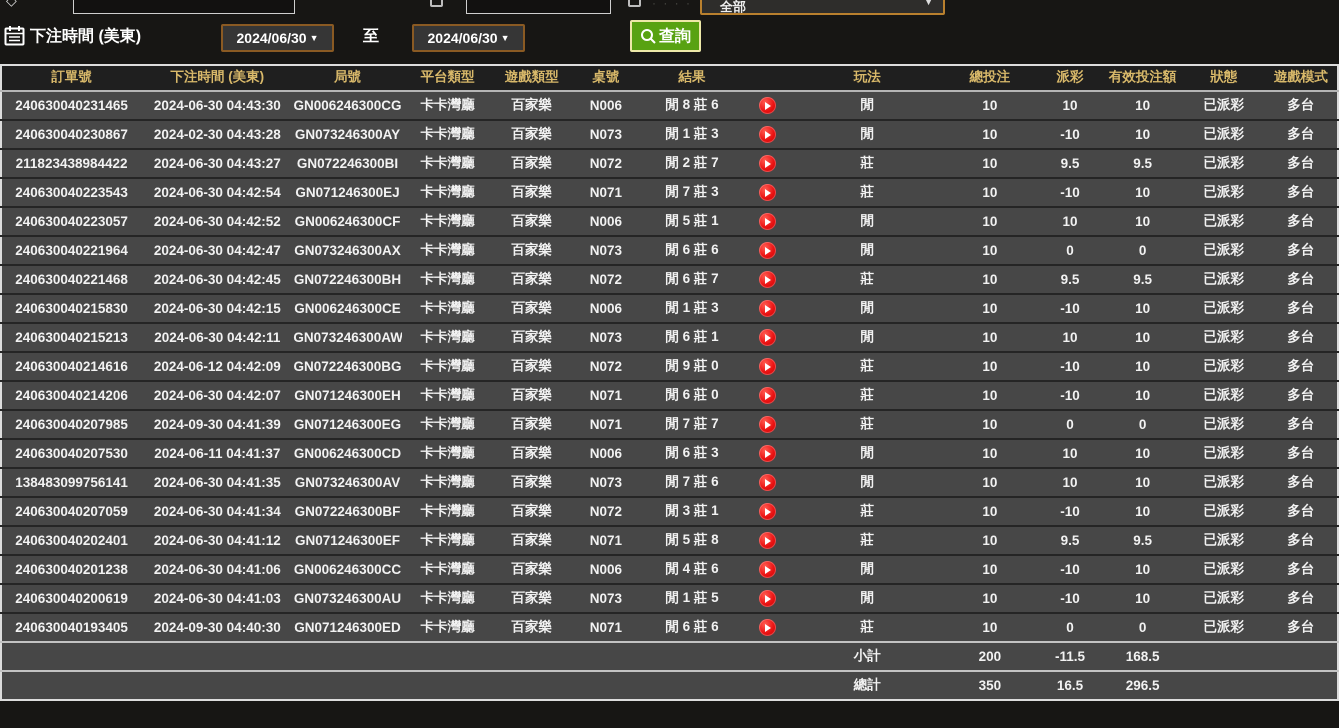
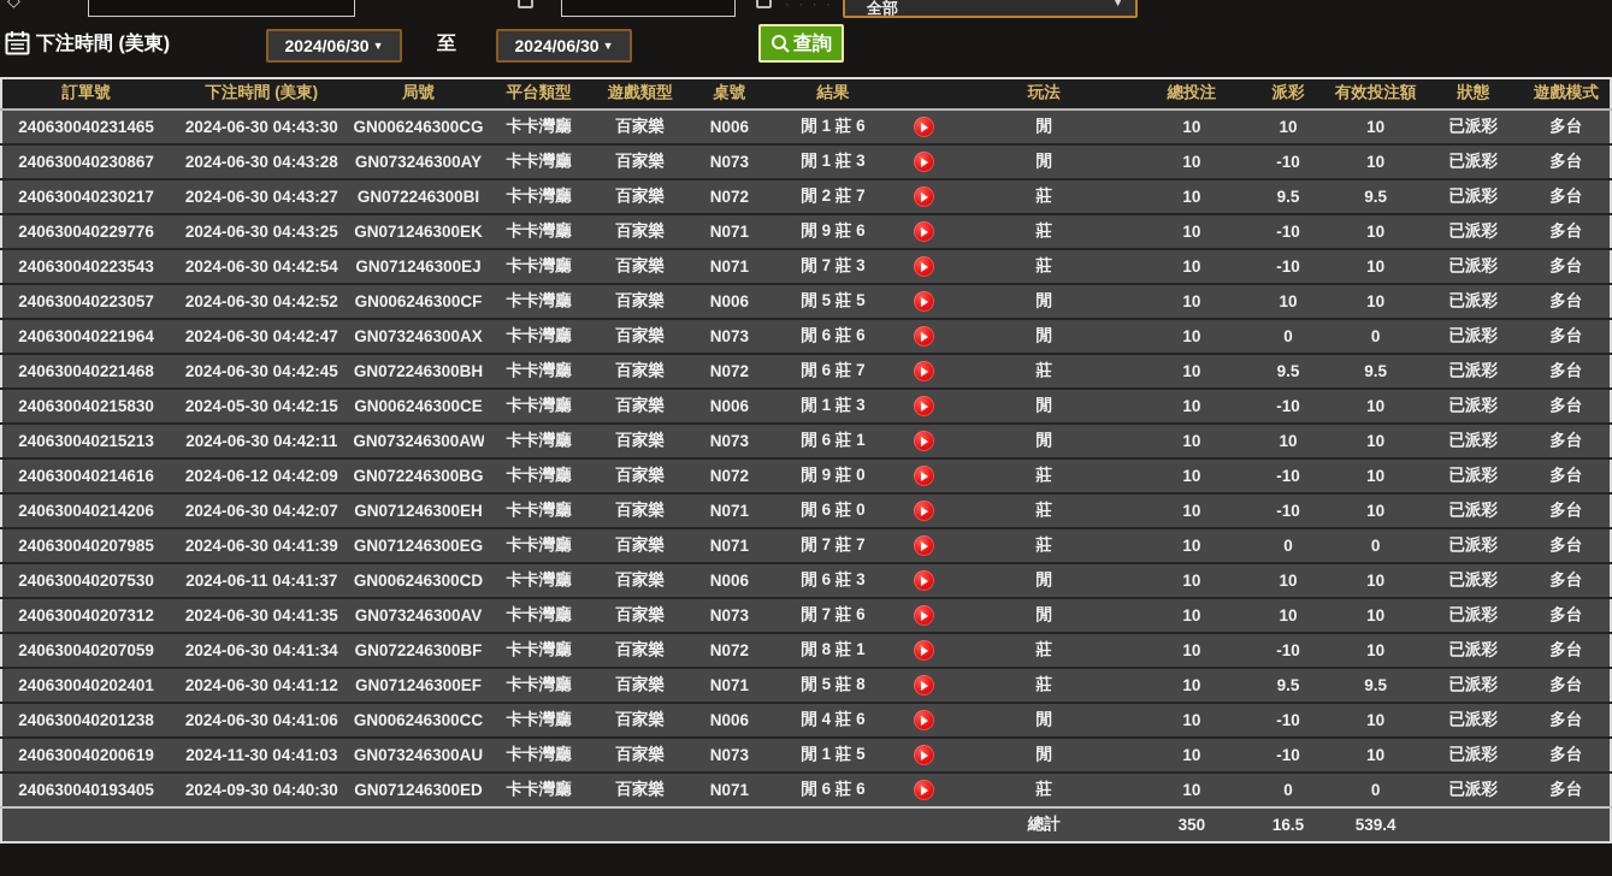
  ◇
  · · · ·
  全部
  ▼
  下注時間 (美東)
  2024/06/30 ▼
  至
  2024/06/30 ▼
  查詢
  訂單號	下注時間 (美東)	局號	平台類型	遊戲類型	桌號	結果		玩法	總投注	派彩	有效投注額	狀態	遊戲模式
- 240630040231465	2024-06-30 04:43:30	GN006246300CG	卡卡灣廳	百家樂	N006	閒 8 莊 6		閒	10	10	10	已派彩	多台
+ 240630040231465	2024-06-30 04:43:30	GN006246300CG	卡卡灣廳	百家樂	N006	閒 1 莊 6		閒	10	10	10	已派彩	多台
- 240630040230867	2024-02-30 04:43:28	GN073246300AY	卡卡灣廳	百家樂	N073	閒 1 莊 3		閒	10	-10	10	已派彩	多台
+ 240630040230867	2024-06-30 04:43:28	GN073246300AY	卡卡灣廳	百家樂	N073	閒 1 莊 3		閒	10	-10	10	已派彩	多台
- 211823438984422	2024-06-30 04:43:27	GN072246300BI	卡卡灣廳	百家樂	N072	閒 2 莊 7		莊	10	9.5	9.5	已派彩	多台
+ 240630040230217	2024-06-30 04:43:27	GN072246300BI	卡卡灣廳	百家樂	N072	閒 2 莊 7		莊	10	9.5	9.5	已派彩	多台
+ 240630040229776	2024-06-30 04:43:25	GN071246300EK	卡卡灣廳	百家樂	N071	閒 9 莊 6		莊	10	-10	10	已派彩	多台
  240630040223543	2024-06-30 04:42:54	GN071246300EJ	卡卡灣廳	百家樂	N071	閒 7 莊 3		莊	10	-10	10	已派彩	多台
- 240630040223057	2024-06-30 04:42:52	GN006246300CF	卡卡灣廳	百家樂	N006	閒 5 莊 1		閒	10	10	10	已派彩	多台
+ 240630040223057	2024-06-30 04:42:52	GN006246300CF	卡卡灣廳	百家樂	N006	閒 5 莊 5		閒	10	10	10	已派彩	多台
  240630040221964	2024-06-30 04:42:47	GN073246300AX	卡卡灣廳	百家樂	N073	閒 6 莊 6		閒	10	0	0	已派彩	多台
  240630040221468	2024-06-30 04:42:45	GN072246300BH	卡卡灣廳	百家樂	N072	閒 6 莊 7		莊	10	9.5	9.5	已派彩	多台
- 240630040215830	2024-06-30 04:42:15	GN006246300CE	卡卡灣廳	百家樂	N006	閒 1 莊 3		閒	10	-10	10	已派彩	多台
+ 240630040215830	2024-05-30 04:42:15	GN006246300CE	卡卡灣廳	百家樂	N006	閒 1 莊 3		閒	10	-10	10	已派彩	多台
  240630040215213	2024-06-30 04:42:11	GN073246300AW	卡卡灣廳	百家樂	N073	閒 6 莊 1		閒	10	10	10	已派彩	多台
  240630040214616	2024-06-12 04:42:09	GN072246300BG	卡卡灣廳	百家樂	N072	閒 9 莊 0		莊	10	-10	10	已派彩	多台
  240630040214206	2024-06-30 04:42:07	GN071246300EH	卡卡灣廳	百家樂	N071	閒 6 莊 0		莊	10	-10	10	已派彩	多台
- 240630040207985	2024-09-30 04:41:39	GN071246300EG	卡卡灣廳	百家樂	N071	閒 7 莊 7		莊	10	0	0	已派彩	多台
+ 240630040207985	2024-06-30 04:41:39	GN071246300EG	卡卡灣廳	百家樂	N071	閒 7 莊 7		莊	10	0	0	已派彩	多台
  240630040207530	2024-06-11 04:41:37	GN006246300CD	卡卡灣廳	百家樂	N006	閒 6 莊 3		閒	10	10	10	已派彩	多台
- 138483099756141	2024-06-30 04:41:35	GN073246300AV	卡卡灣廳	百家樂	N073	閒 7 莊 6		閒	10	10	10	已派彩	多台
+ 240630040207312	2024-06-30 04:41:35	GN073246300AV	卡卡灣廳	百家樂	N073	閒 7 莊 6		閒	10	10	10	已派彩	多台
- 240630040207059	2024-06-30 04:41:34	GN072246300BF	卡卡灣廳	百家樂	N072	閒 3 莊 1		莊	10	-10	10	已派彩	多台
+ 240630040207059	2024-06-30 04:41:34	GN072246300BF	卡卡灣廳	百家樂	N072	閒 8 莊 1		莊	10	-10	10	已派彩	多台
  240630040202401	2024-06-30 04:41:12	GN071246300EF	卡卡灣廳	百家樂	N071	閒 5 莊 8		莊	10	9.5	9.5	已派彩	多台
  240630040201238	2024-06-30 04:41:06	GN006246300CC	卡卡灣廳	百家樂	N006	閒 4 莊 6		閒	10	-10	10	已派彩	多台
- 240630040200619	2024-06-30 04:41:03	GN073246300AU	卡卡灣廳	百家樂	N073	閒 1 莊 5		閒	10	-10	10	已派彩	多台
+ 240630040200619	2024-11-30 04:41:03	GN073246300AU	卡卡灣廳	百家樂	N073	閒 1 莊 5		閒	10	-10	10	已派彩	多台
  240630040193405	2024-09-30 04:40:30	GN071246300ED	卡卡灣廳	百家樂	N071	閒 6 莊 6		莊	10	0	0	已派彩	多台
- 	小計	200	-11.5	168.5
- 	總計	350	16.5	296.5
+ 	總計	350	16.5	539.4
